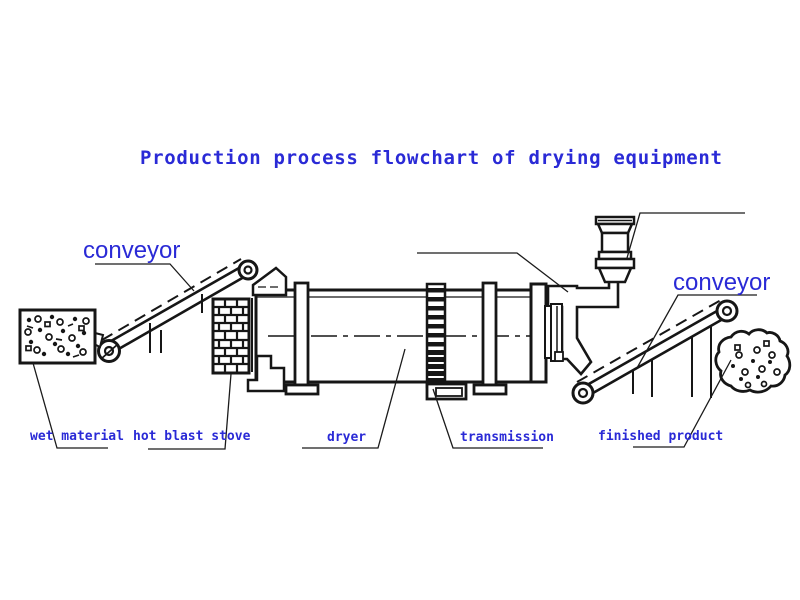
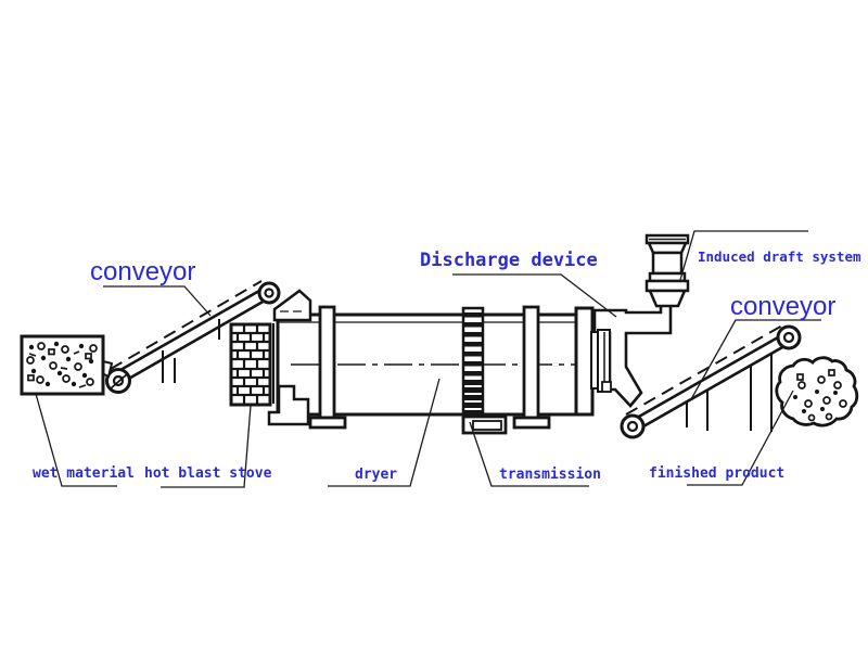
- Production process flowchart of drying equipment
  conveyor
  wet material
  hot blast stove
  dryer
  transmission
+ Discharge device
+ Induced draft system
  conveyor
  finished product
